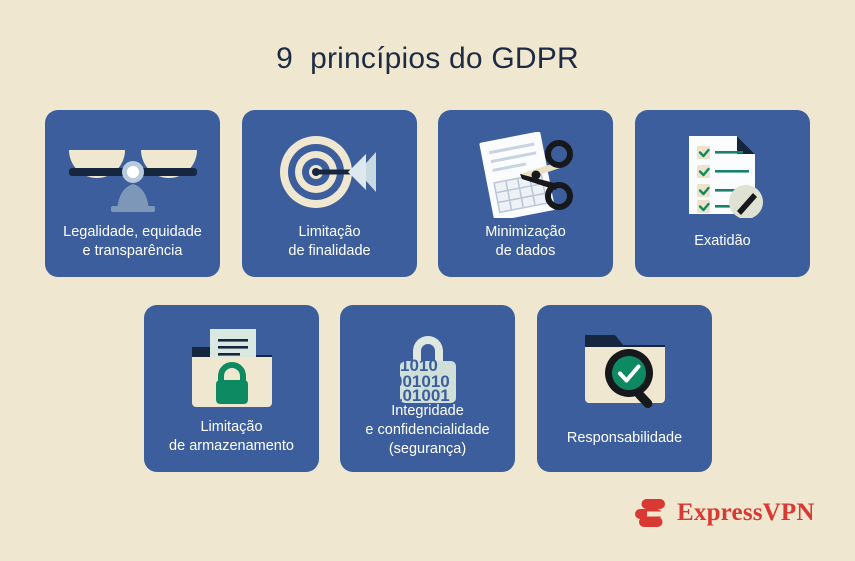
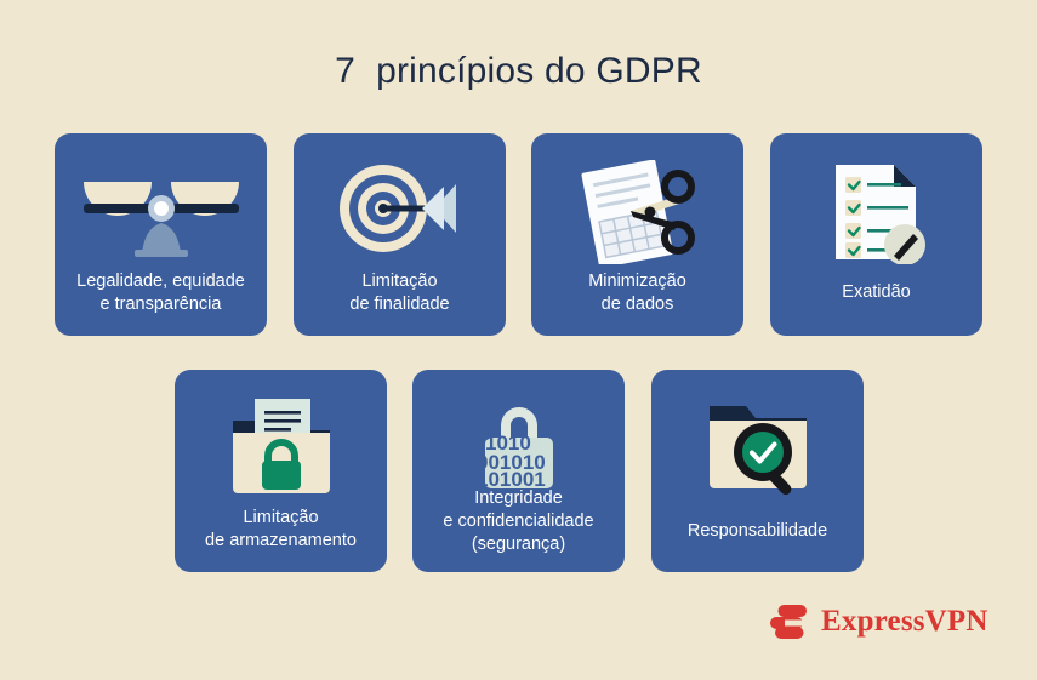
- 9 princípios do GDPR
+ 7 princípios do GDPR
  Legalidade, equidade
  e transparência
  Limitação
  de finalidade
  Minimização
  de dados
  Exatidão
  Limitação
  de armazenamento
  1010
  01010
  01001
  Integridade
  e confidencialidade
  (segurança)
  Responsabilidade
  ExpressVPN
